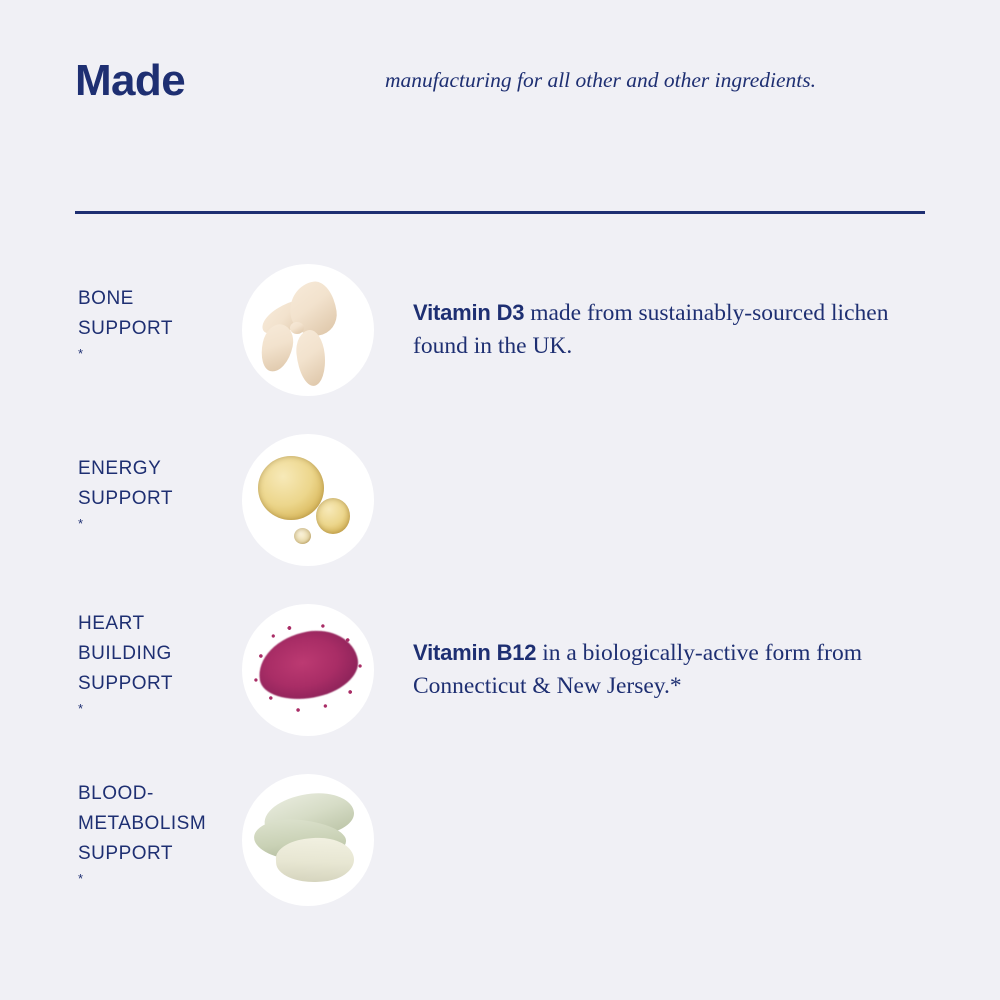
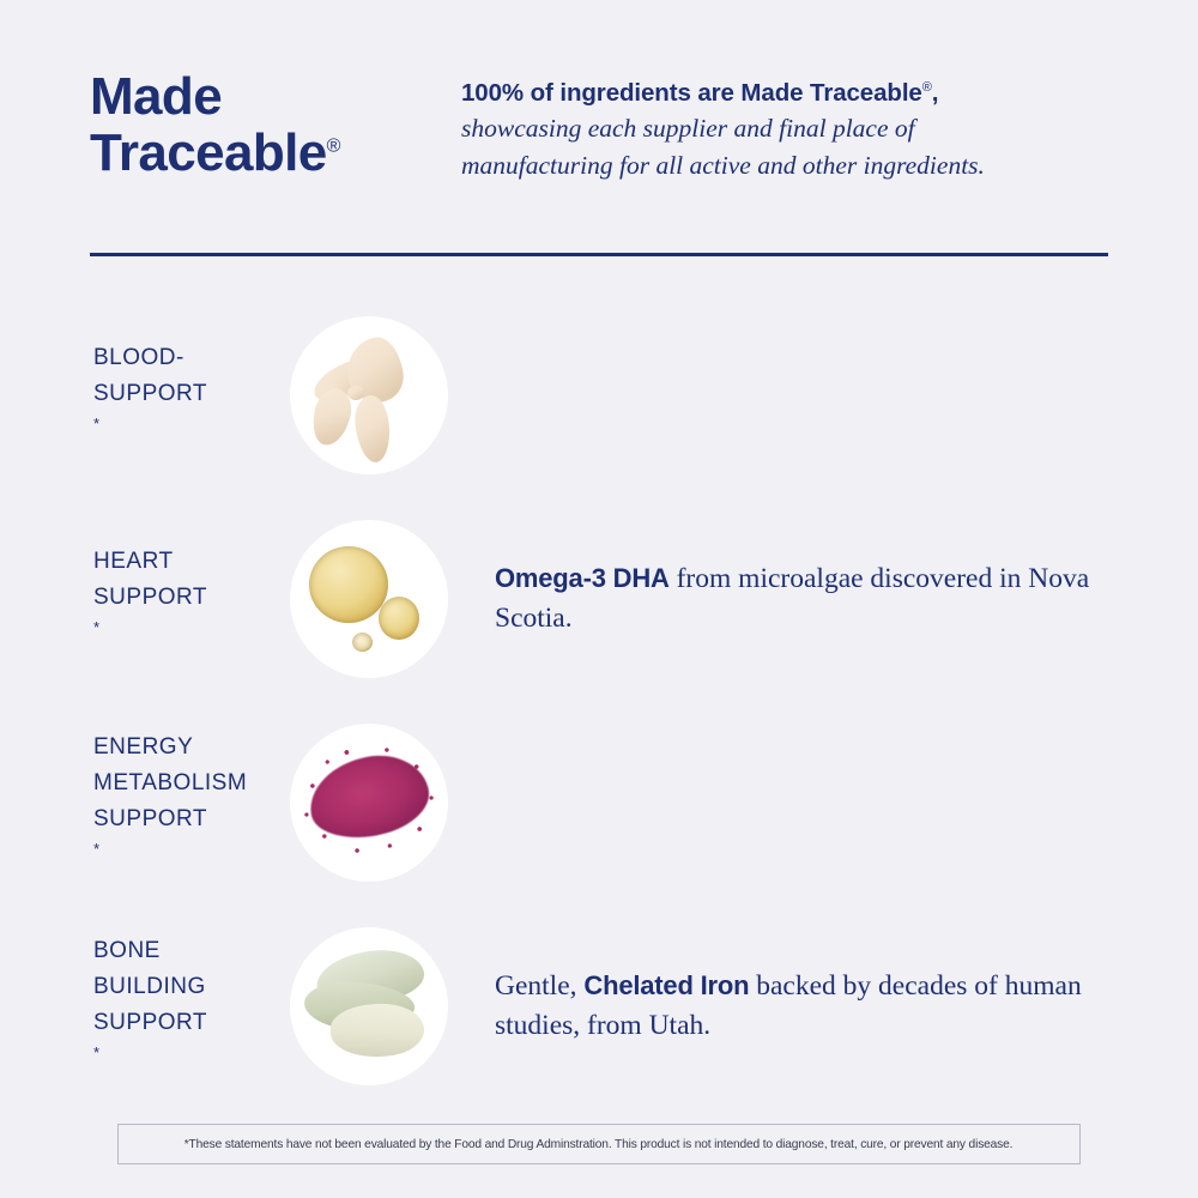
  Made
+ Traceable®
+ 100% of ingredients are Made Traceable®,
+ showcasing each supplier and final place of
- manufacturing for all other and other ingredients.
+ manufacturing for all active and other ingredients.
- BONE
+ BLOOD-
  SUPPORT
  *
- Vitamin D3 made from sustainably-sourced lichen found in the UK.
- ENERGY
+ HEART
  SUPPORT
  *
+ Omega-3 DHA from microalgae discovered in Nova Scotia.
- HEART
+ ENERGY
- BUILDING
+ METABOLISM
  SUPPORT
  *
- Vitamin B12 in a biologically-active form from Connecticut & New Jersey.*
- BLOOD-
+ BONE
- METABOLISM
+ BUILDING
  SUPPORT
  *
+ Gentle, Chelated Iron backed by decades of human studies, from Utah.
+ *These statements have not been evaluated by the Food and Drug Adminstration. This product is not intended to diagnose, treat, cure, or prevent any disease.
